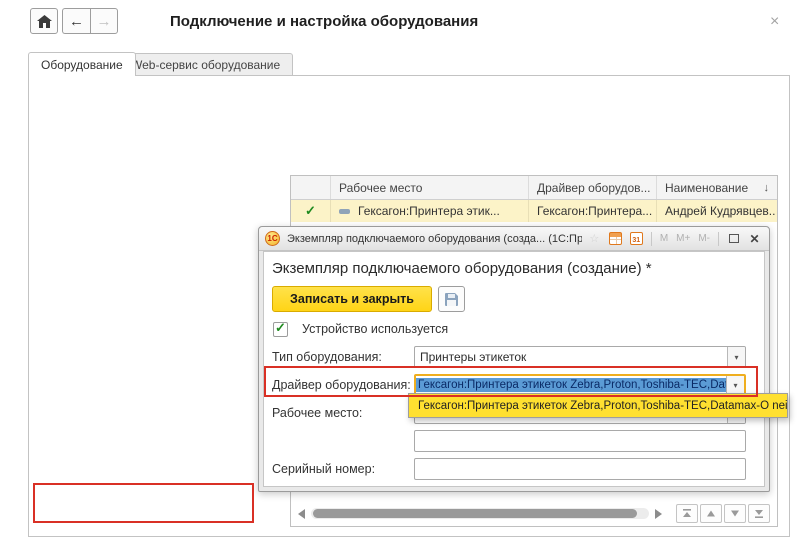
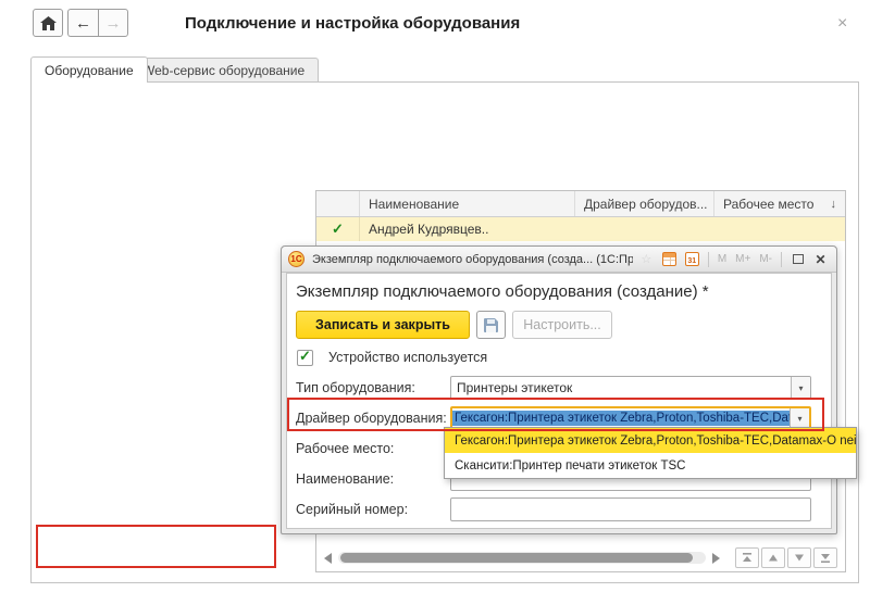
  ←
  →
  Подключение и настройка оборудования
  ×
  Оборудование
  Web-сервис оборудование
- Рабочее место
+ Наименование
  Драйвер оборудов...
- Наименование
+ Рабочее место
  ↓
  ✓
- Гексагон:Принтера этик...
- Гексагон:Принтера...
  Андрей Кудрявцев..
  1С
  Экземпляр подключаемого оборудования (созда... (1С:Пр
  M
  M+
  M-
  ✕
  Экземпляр подключаемого оборудования (создание) *
  Записать и закрыть
+ Настроить...
  Устройство используется
  Тип оборудования:
  Принтеры этикеток
  ▾
  Драйвер оборудования:
  Гексагон:Принтера этикеток Zebra,Proton,Toshiba-TEC,Da
  ▾
  Рабочее место:
+ Наименование:
  Серийный номер:
  Гексагон:Принтера этикеток Zebra,Proton,Toshiba-TEC,Datamax-O nei
+ Скансити:Принтер печати этикеток TSC
